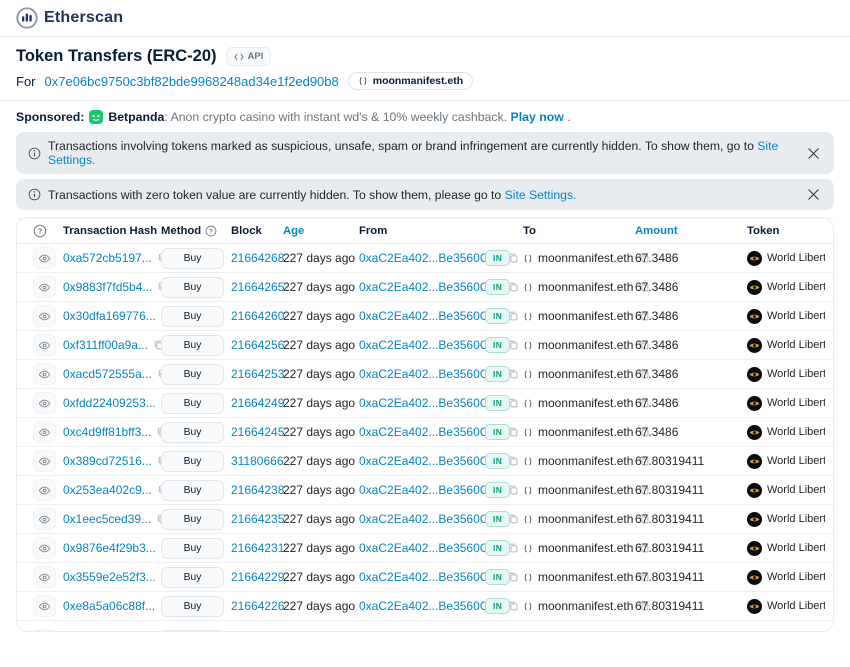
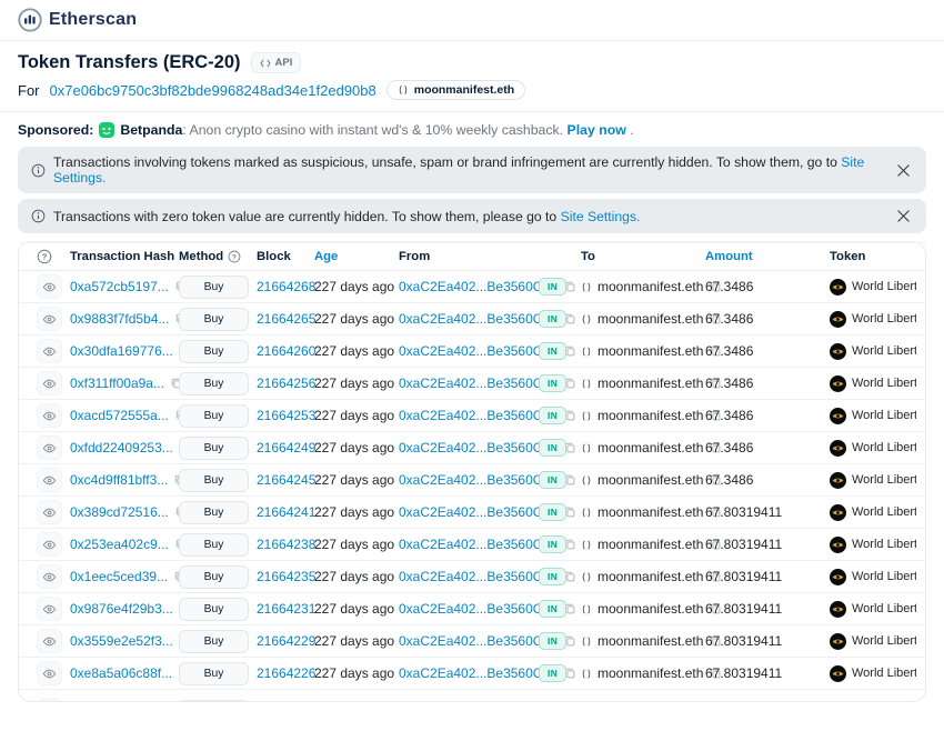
  Etherscan
  Token Transfers (ERC-20)
  API
  For
  0x7e06bc9750c3bf82bde9968248ad34e1f2ed90b8
  moonmanifest.eth
  Sponsored:
  Betpanda: Anon crypto casino with instant wd's & 10% weekly cashback. Play now .
  Transactions involving tokens marked as suspicious, unsafe, spam or brand infringement are currently hidden. To show them, go to Site Settings.
  Transactions with zero token value are currently hidden. To show them, please go to Site Settings.
  ?
  Transaction Hash
  Method
  Block
  Age
  From
  To
  Amount
  Token
  0xa572cb5197...
  Buy
  21664268
  227 days ago
  0xaC2Ea402...Be3560
  IN
  moonmanifest.eth
  67.3486
  World Libert
  0x9883f7fd5b4...
  Buy
  21664265
  227 days ago
  0xaC2Ea402...Be3560
  IN
  moonmanifest.eth
  67.3486
  World Libert
  0x30dfa169776...
  Buy
  21664260
  227 days ago
  0xaC2Ea402...Be3560
  IN
  moonmanifest.eth
  67.3486
  World Libert
  0xf311ff00a9a...
  Buy
  21664256
  227 days ago
  0xaC2Ea402...Be3560
  IN
  moonmanifest.eth
  67.3486
  World Libert
  0xacd572555a...
  Buy
  21664253
  227 days ago
  0xaC2Ea402...Be3560
  IN
  moonmanifest.eth
  67.3486
  World Libert
  0xfdd22409253...
  Buy
  21664249
  227 days ago
  0xaC2Ea402...Be3560
  IN
  moonmanifest.eth
  67.3486
  World Libert
  0xc4d9ff81bff3...
  Buy
  21664245
  227 days ago
  0xaC2Ea402...Be3560
  IN
  moonmanifest.eth
  67.3486
  World Libert
  0x389cd72516...
  Buy
- 31180666
+ 21664241
  227 days ago
  0xaC2Ea402...Be3560
  IN
  moonmanifest.eth
  67.80319411
  World Libert
  0x253ea402c9...
  Buy
  21664238
  227 days ago
  0xaC2Ea402...Be3560
  IN
  moonmanifest.eth
  67.80319411
  World Libert
  0x1eec5ced39...
  Buy
  21664235
  227 days ago
  0xaC2Ea402...Be3560
  IN
  moonmanifest.eth
  67.80319411
  World Libert
  0x9876e4f29b3...
  Buy
  21664231
  227 days ago
  0xaC2Ea402...Be3560
  IN
  moonmanifest.eth
  67.80319411
  World Libert
  0x3559e2e52f3...
  Buy
  21664229
  227 days ago
  0xaC2Ea402...Be3560
  IN
  moonmanifest.eth
  67.80319411
  World Libert
  0xe8a5a06c88f...
  Buy
  21664226
  227 days ago
  0xaC2Ea402...Be3560
  IN
  moonmanifest.eth
  67.80319411
  World Libert
